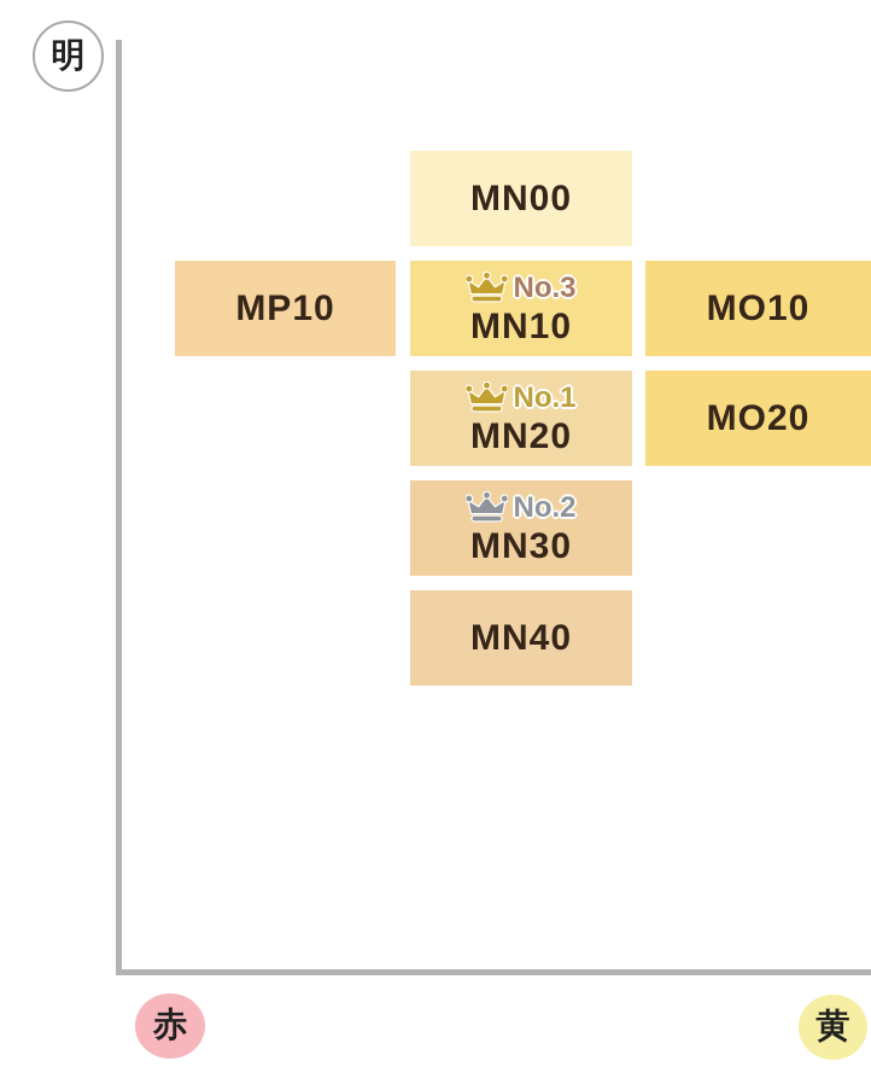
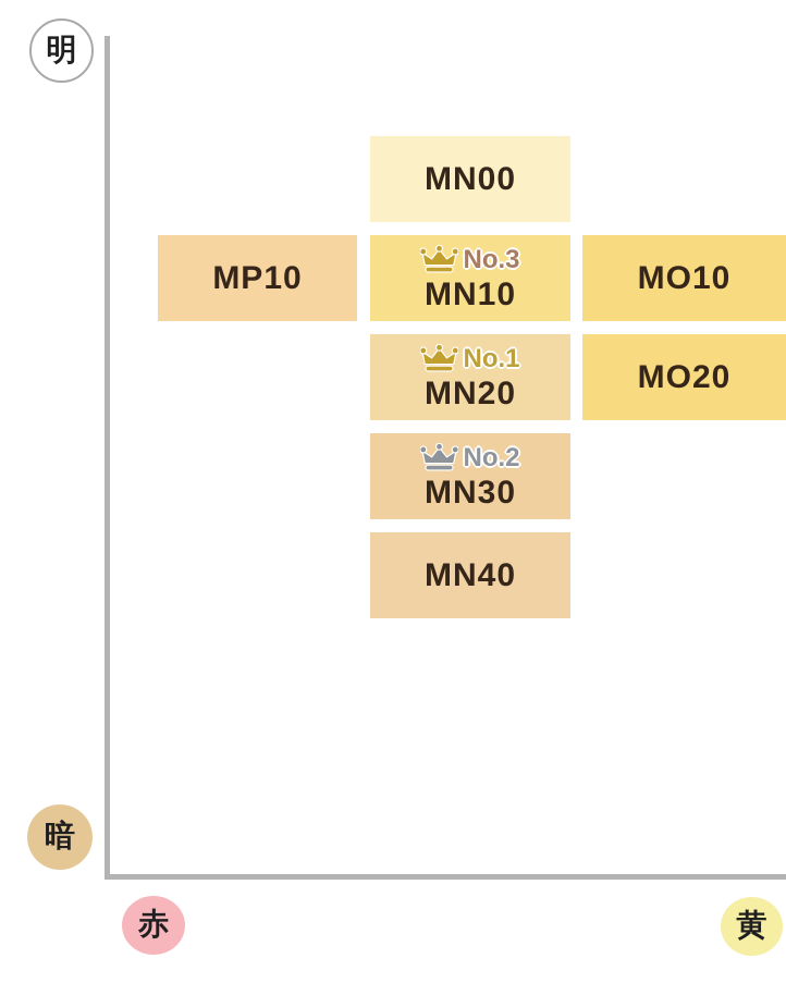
  明
+ 暗
  赤
  黄
  MN00
  MP10
  No.3
  MN10
  MO10
  No.1
  MN20
  MO20
  No.2
  MN30
  MN40
